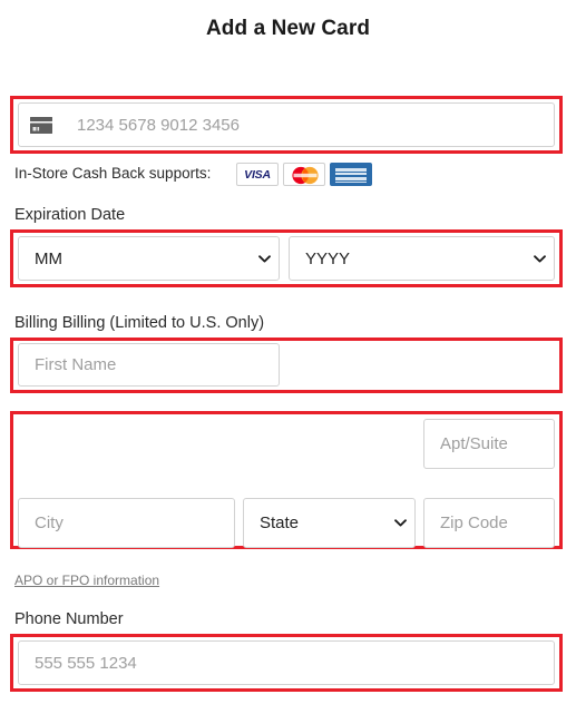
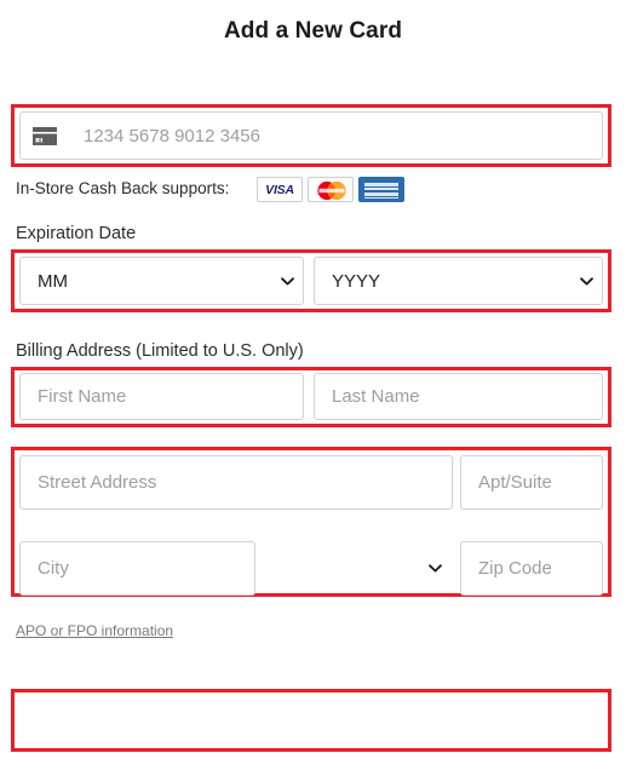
  Add a New Card
  1234 5678 9012 3456
  In-Store Cash Back supports:
  VISA
  Expiration Date
  MM
  YYYY
- Billing Billing (Limited to U.S. Only)
+ Billing Address (Limited to U.S. Only)
  First Name
+ Last Name
+ Street Address
  Apt/Suite
  City
- State
  Zip Code
  APO or FPO information
- Phone Number
- 555 555 1234
